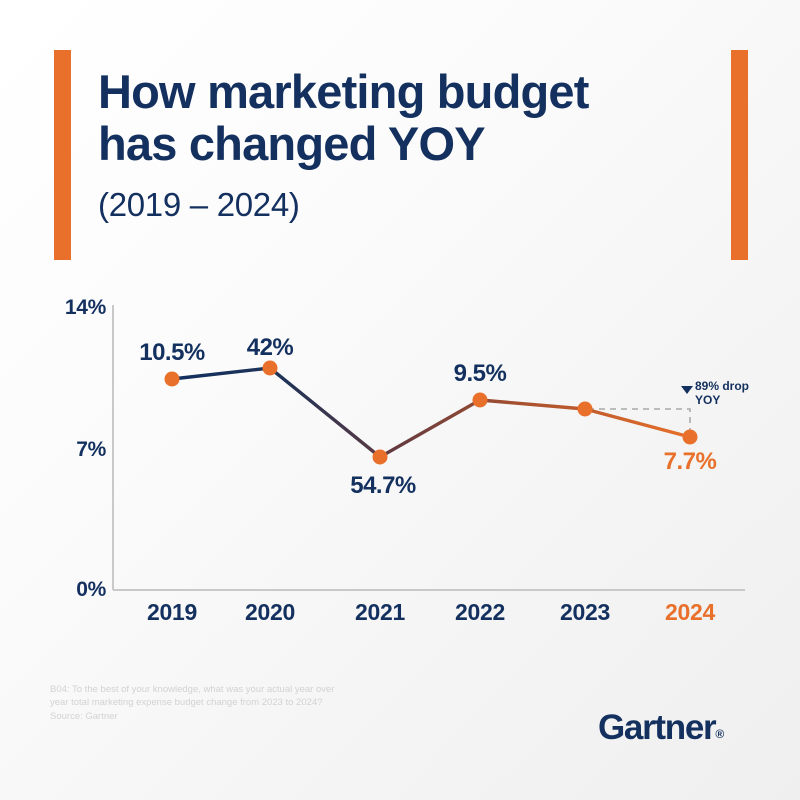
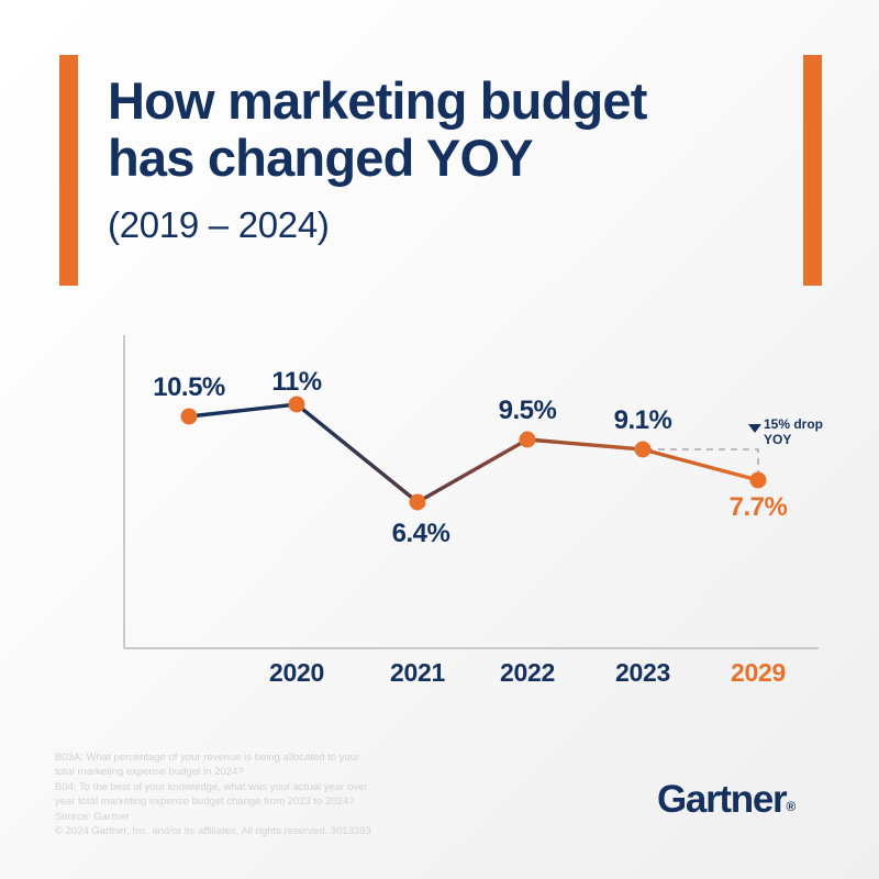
  How marketing budget
  has changed YOY
  (2019 – 2024)
- 14%
- 7%
- 0%
- 2019
  2020
  2021
  2022
  2023
- 2024
+ 2029
  10.5%
- 42%
+ 11%
- 54.7%
+ 6.4%
  9.5%
+ 9.1%
  7.7%
- 89% drop
+ 15% drop
  YOY
+ B03A: What percentage of your revenue is being allocated to your
+ total marketing expense budget in 2024?
  B04: To the best of your knowledge, what was your actual year over
  year total marketing expense budget change from 2023 to 2024?
  Source: Gartner
+ © 2024 Gartner, Inc. and/or its affiliates. All rights reserved. 3013393
  Gartner®
